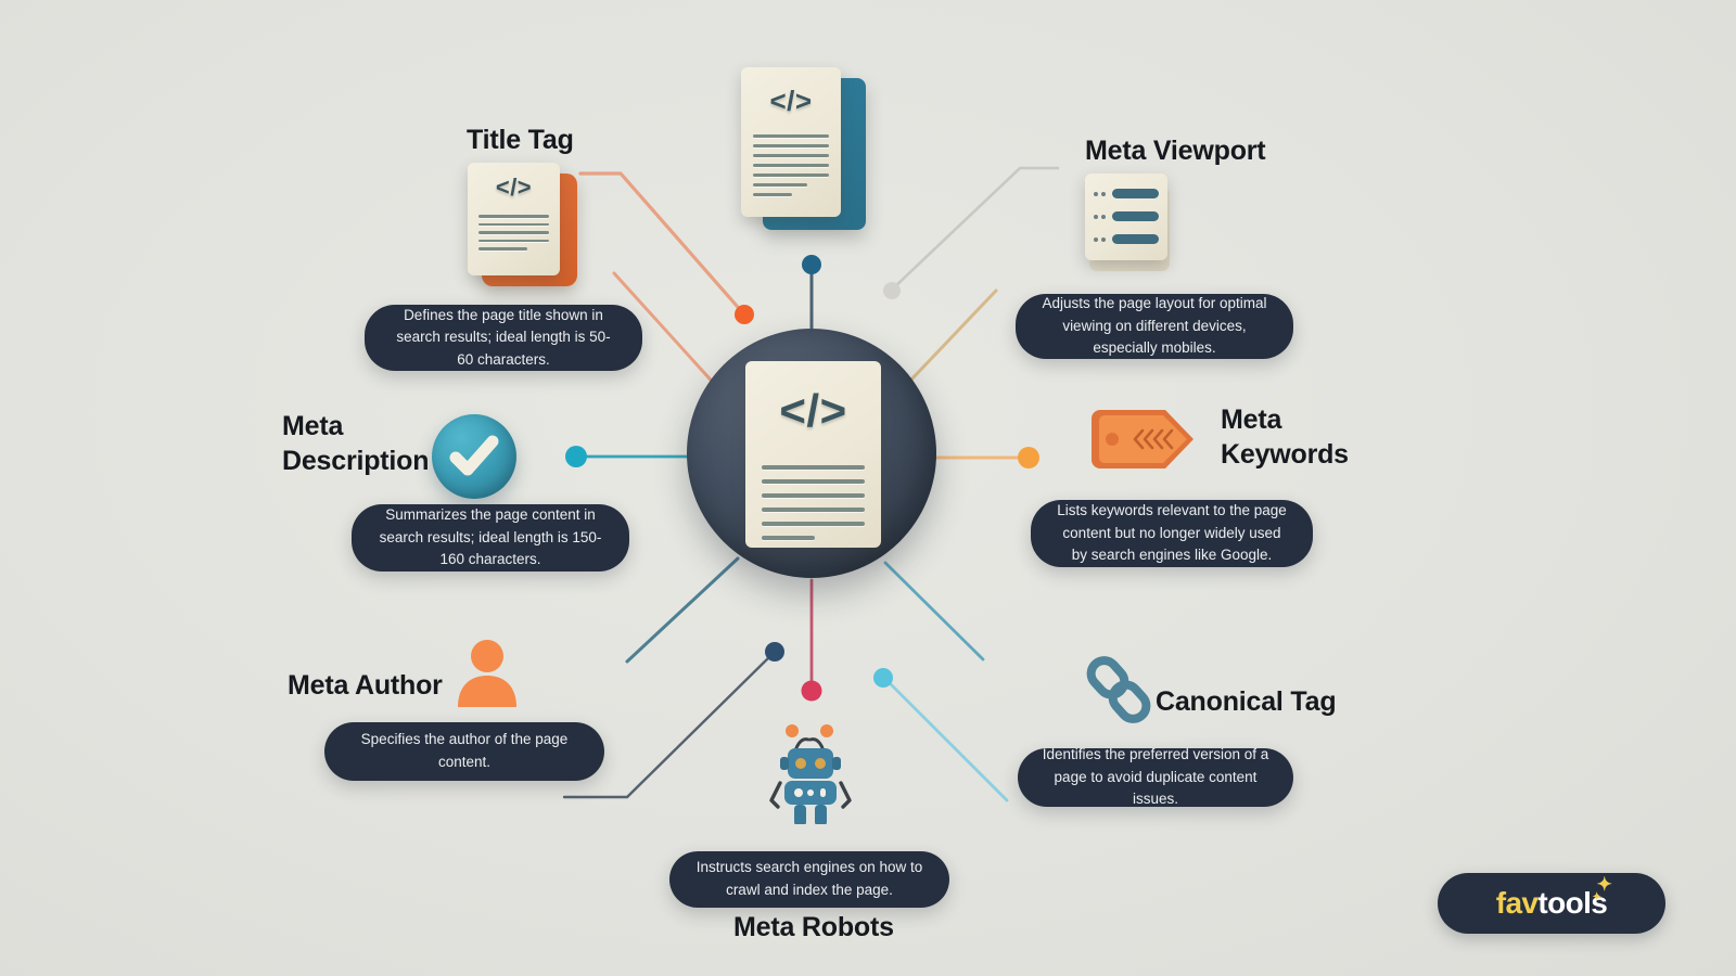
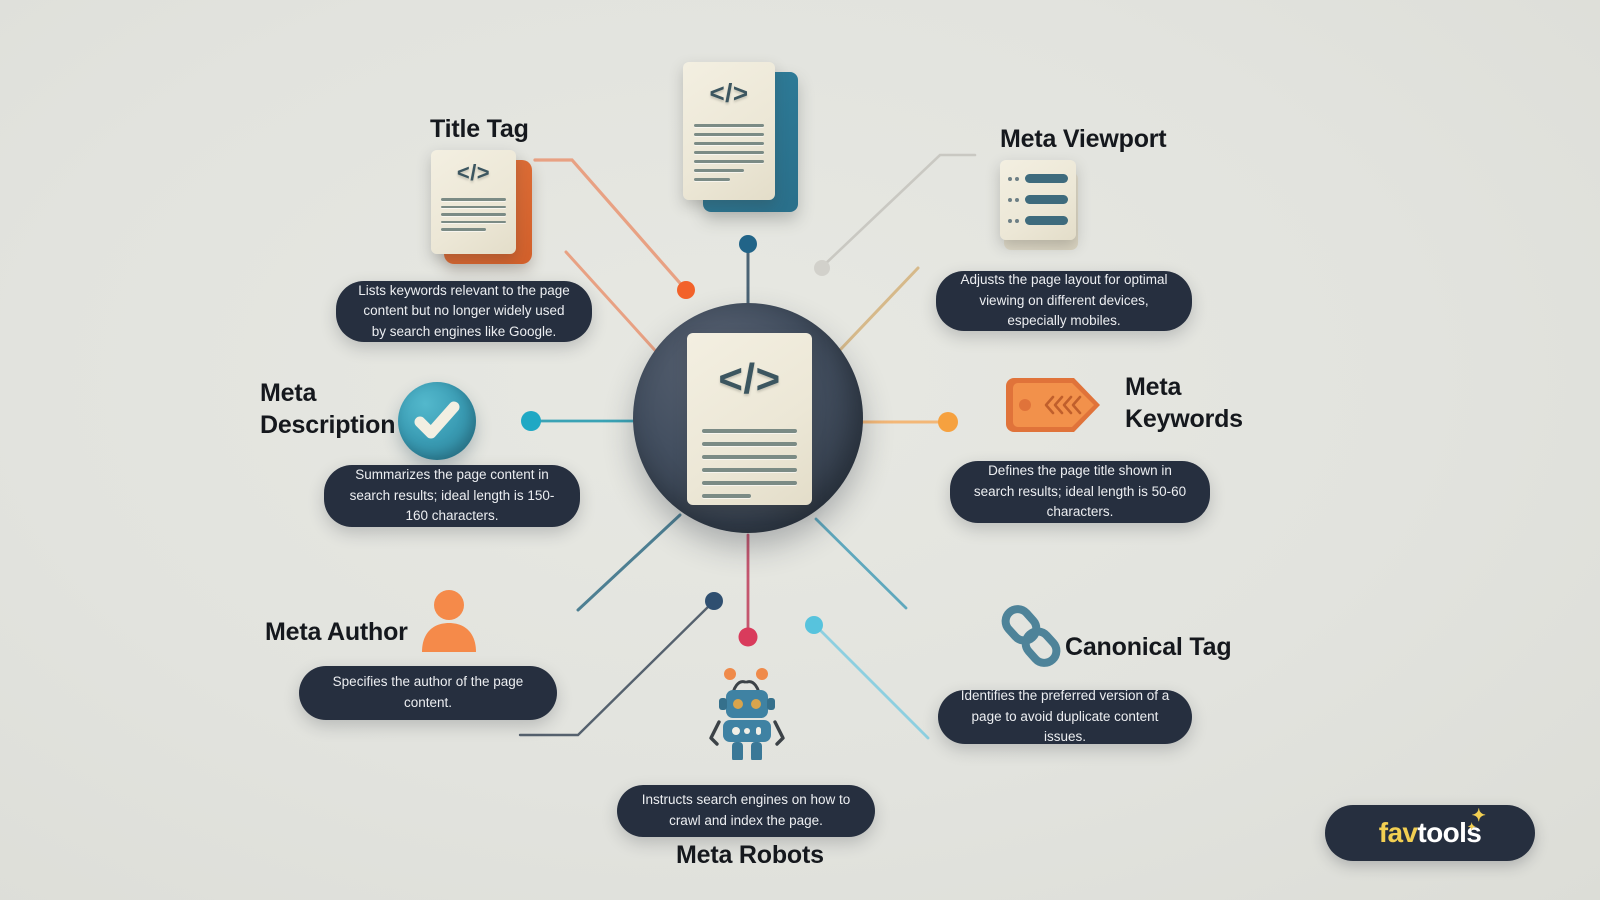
  </>
  </>
  Title Tag
  </>
- Defines the page title shown in search results; ideal length is 50-60 characters.
+ Lists keywords relevant to the page content but no longer widely used by search engines like Google.
  Meta Viewport
  Adjusts the page layout for optimal viewing on different devices, especially mobiles.
  Meta
  Description
  Summarizes the page content in search results; ideal length is 150-160 characters.
  Meta
  Keywords
- Lists keywords relevant to the page content but no longer widely used by search engines like Google.
+ Defines the page title shown in search results; ideal length is 50-60 characters.
  Meta Author
  Specifies the author of the page content.
  Canonical Tag
  Identifies the preferred version of a page to avoid duplicate content issues.
  Instructs search engines on how to crawl and index the page.
  Meta Robots
  favtools
  ✦
  ✦
